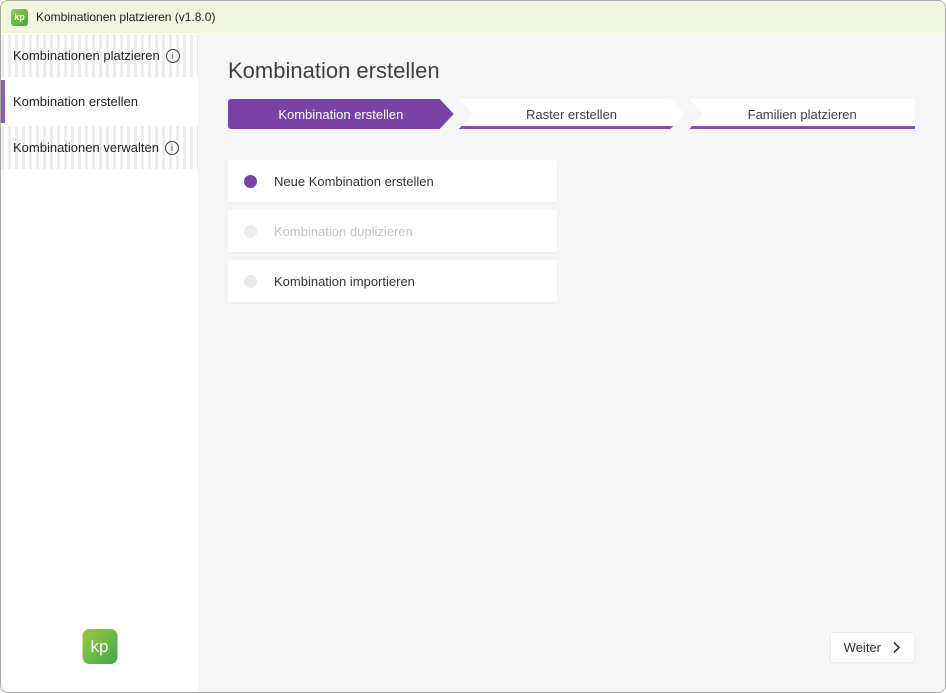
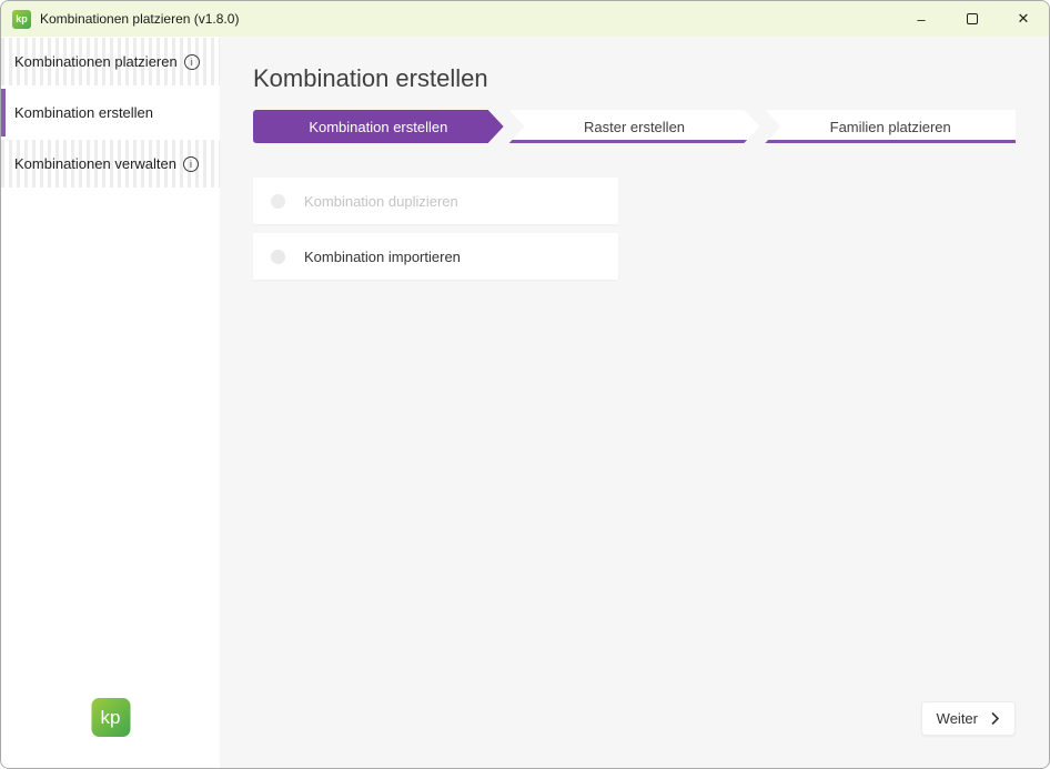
  kp
  Kombinationen platzieren (v1.8.0)
+ –
+ ✕
  Kombinationen platzieren
  i
  Kombination erstellen
  Kombinationen verwalten
  i
  kp
  Kombination erstellen
  Kombination erstellen
  Raster erstellen
  Familien platzieren
- Neue Kombination erstellen
  Kombination duplizieren
  Kombination importieren
  Weiter
